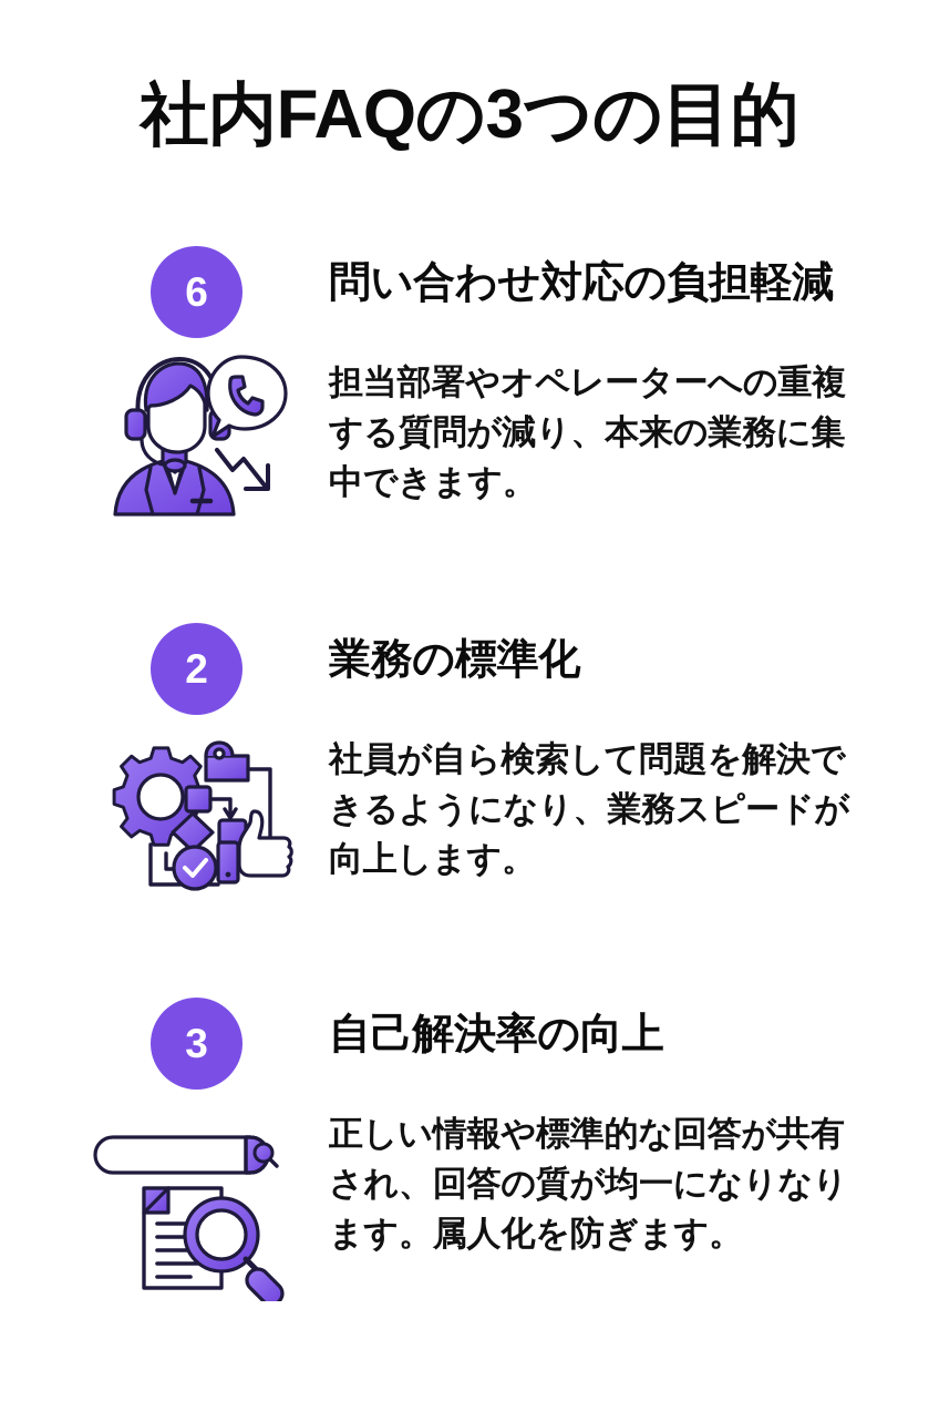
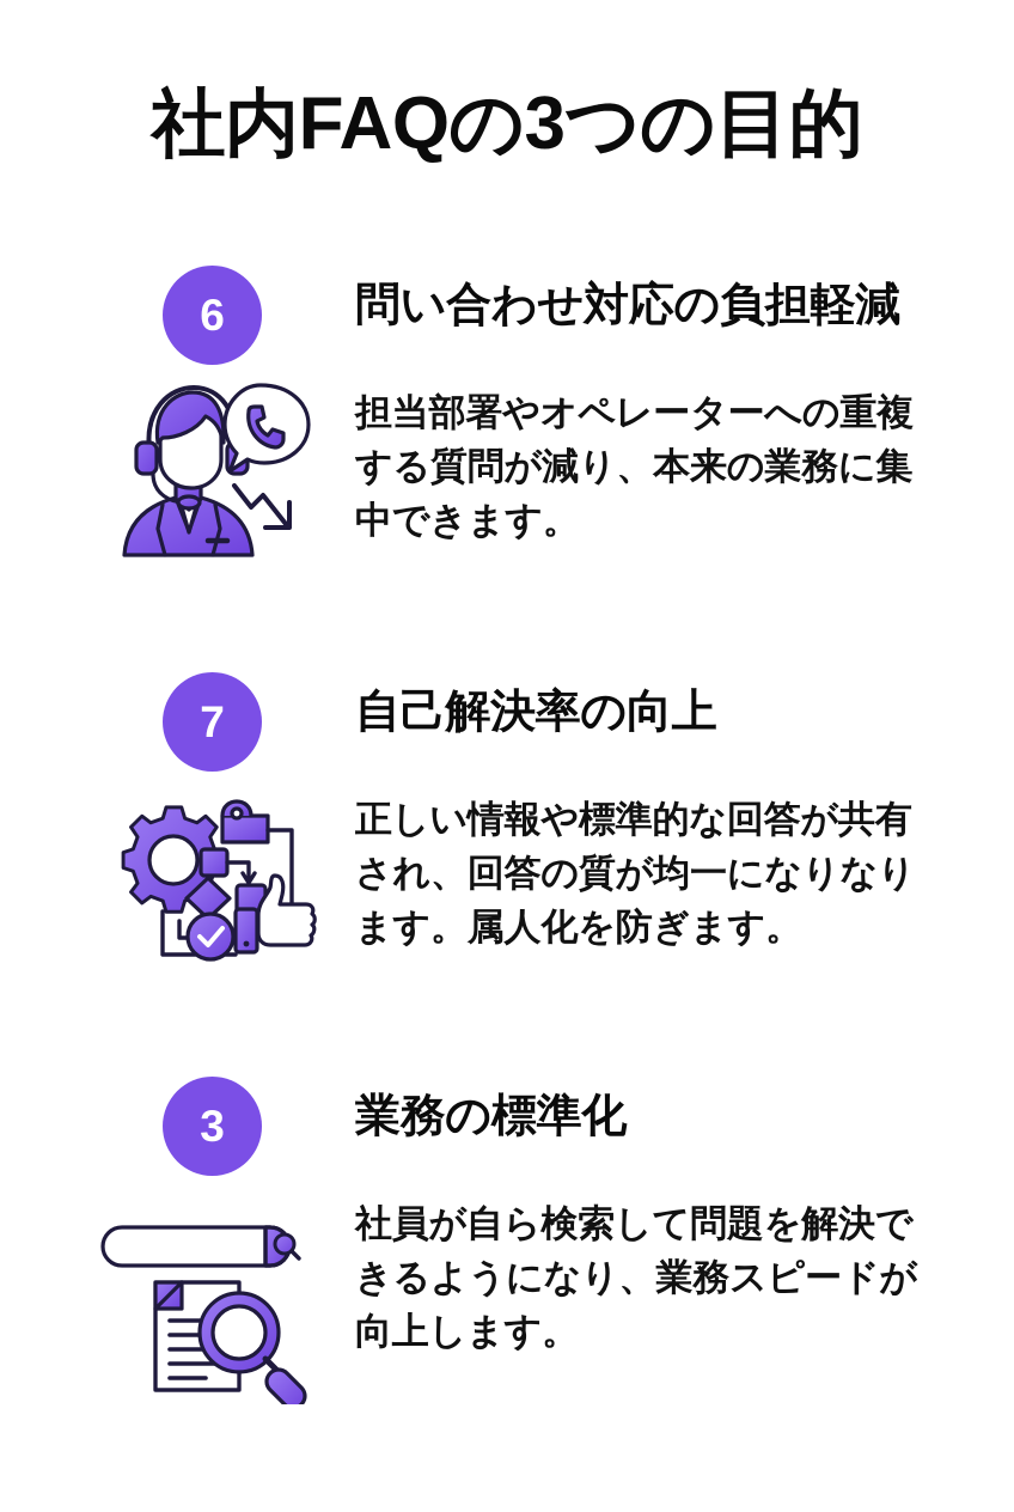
  社内FAQの3つの目的
  6
  問い合わせ対応の負担軽減
  担当部署やオペレーターへの重複する質問が減り、本来の業務に集中できます。
- 2
+ 7
- 業務の標準化
+ 自己解決率の向上
- 社員が自ら検索して問題を解決できるようになり、業務スピードが向上します。
+ 正しい情報や標準的な回答が共有され、回答の質が均一になりなります。属人化を防ぎます。
  3
- 自己解決率の向上
+ 業務の標準化
- 正しい情報や標準的な回答が共有され、回答の質が均一になりなります。属人化を防ぎます。
+ 社員が自ら検索して問題を解決できるようになり、業務スピードが向上します。
